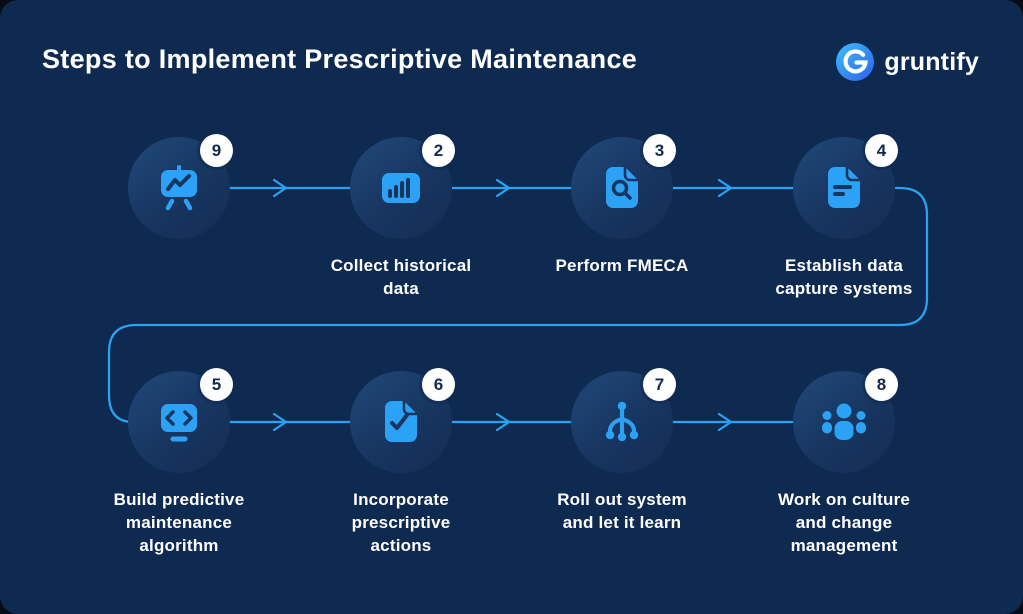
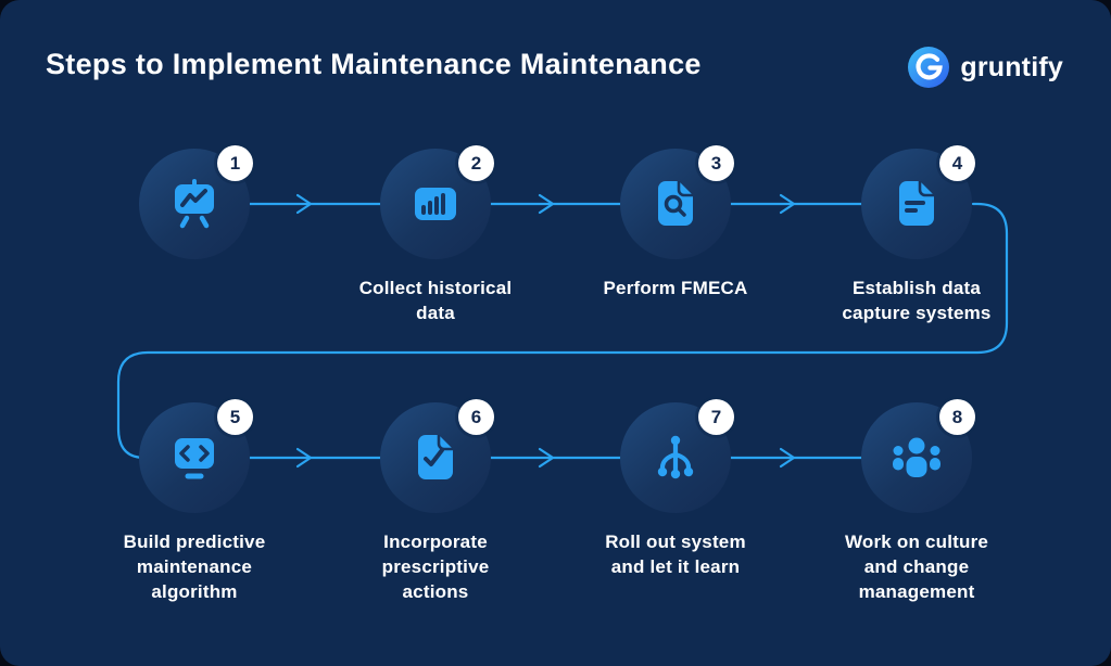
- Steps to Implement Prescriptive Maintenance
+ Steps to Implement Maintenance Maintenance
  gruntify
- 9
+ 1
  2
  Collect historical
  data
  3
  Perform FMECA
  4
  Establish data
  capture systems
  5
  Build predictive
  maintenance
  algorithm
  6
  Incorporate
  prescriptive
  actions
  7
  Roll out system
  and let it learn
  8
  Work on culture
  and change
  management
